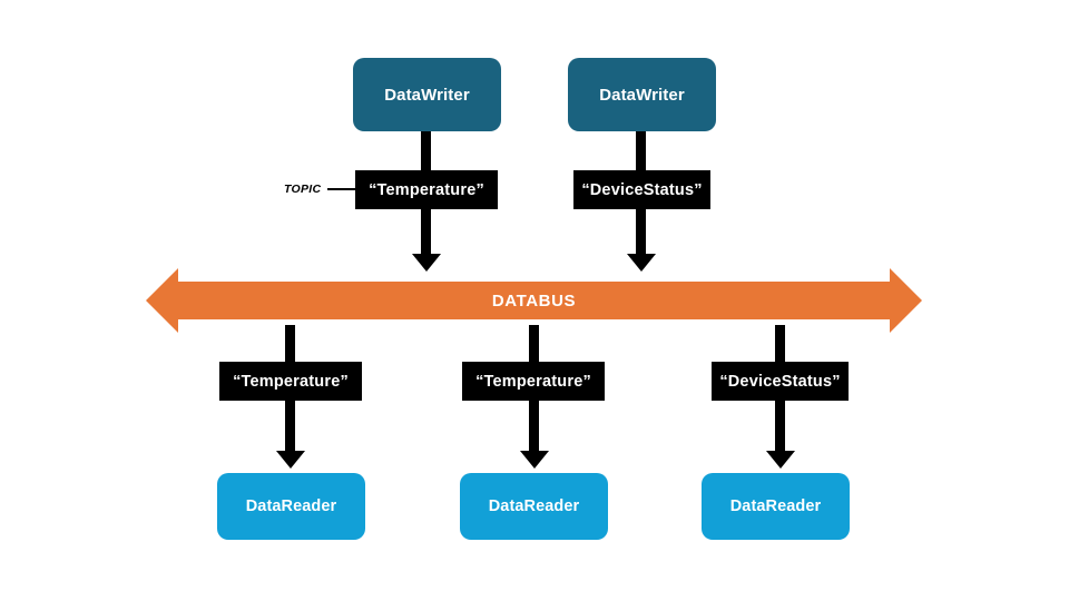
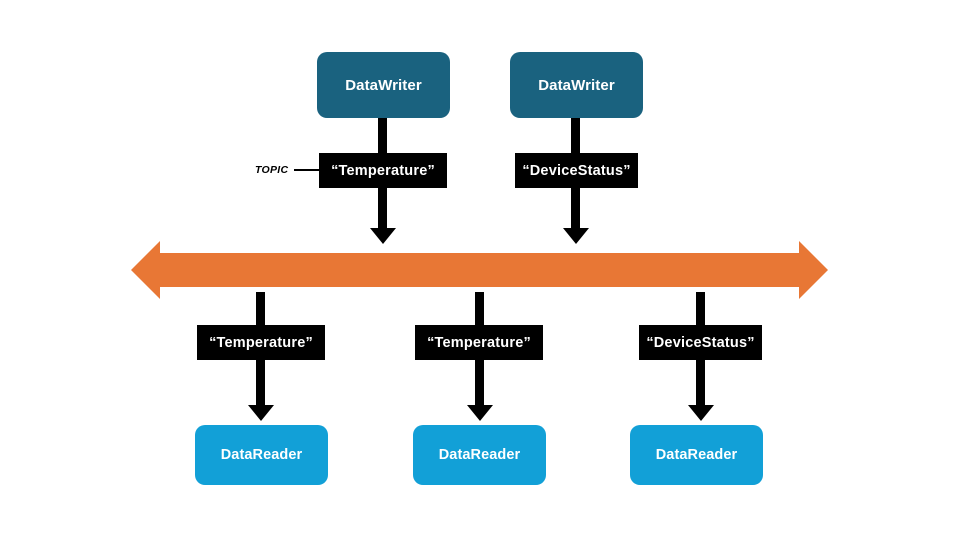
  DataWriter
  “Temperature”
  DataWriter
  “DeviceStatus”
  TOPIC
- DATABUS
  “Temperature”
  DataReader
  “Temperature”
  DataReader
  “DeviceStatus”
  DataReader
